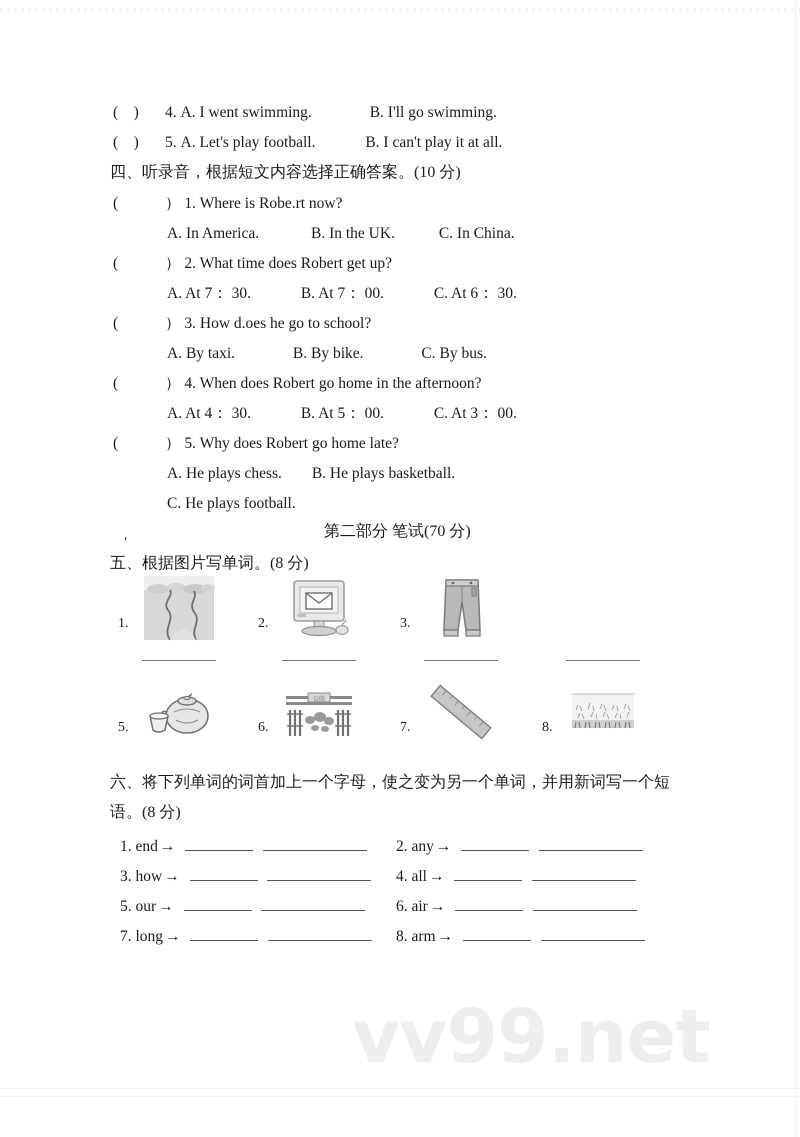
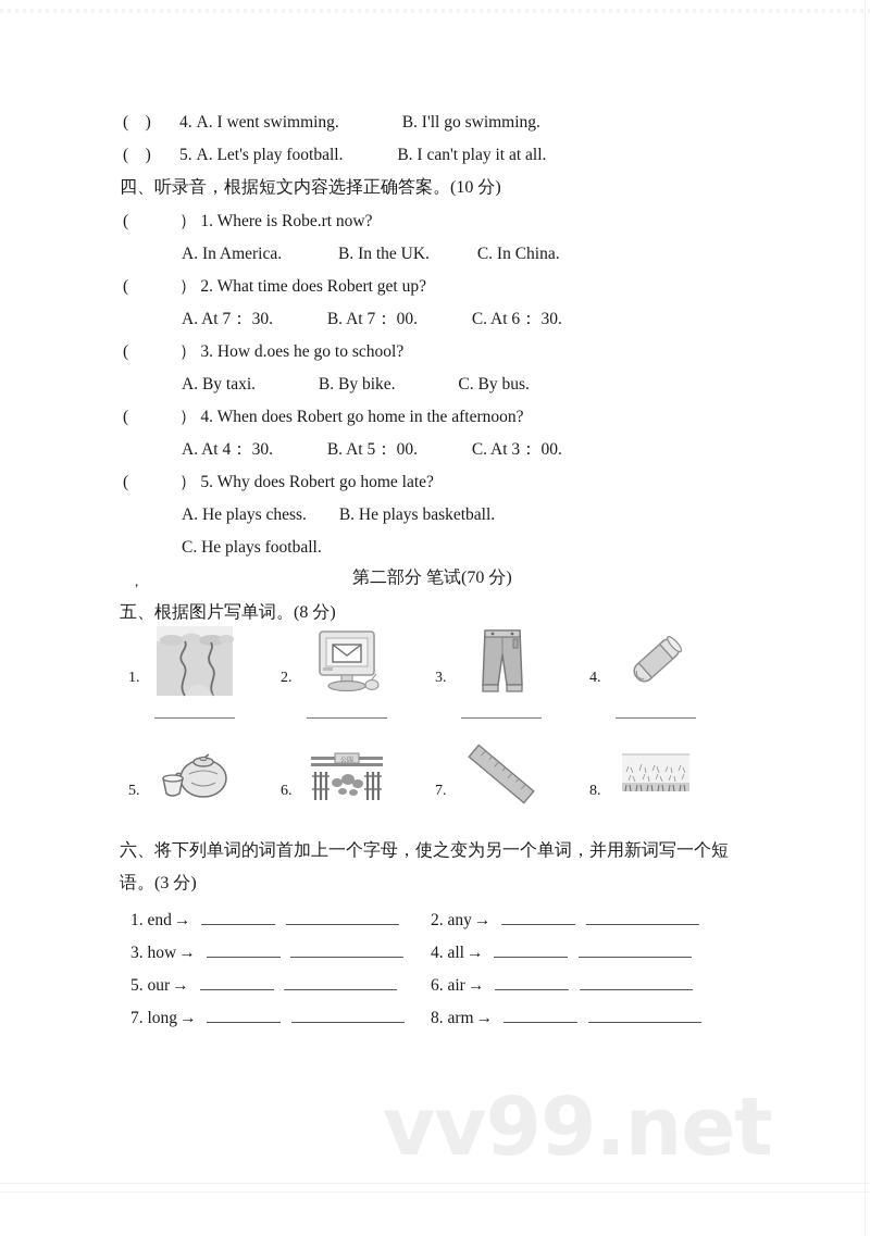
  ( ) 4. A. I went swimming. B. I'll go swimming.
  ( ) 5. A. Let's play football. B. I can't play it at all.
  四、听录音，根据短文内容选择正确答案。(10 分)
  ( ） 1. Where is Robe.rt now?
  A. In America. B. In the UK. C. In China.
  ( ） 2. What time does Robert get up?
  A. At 7： 30. B. At 7： 00. C. At 6： 30.
  ( ） 3. How d.oes he go to school?
  A. By taxi. B. By bike. C. By bus.
  ( ） 4. When does Robert go home in the afternoon?
  A. At 4： 30. B. At 5： 00. C. At 3： 00.
  ( ） 5. Why does Robert go home late?
  A. He plays chess. B. He plays basketball.
  C. He plays football.
  ，
  第二部分 笔试(70 分)
  五、根据图片写单词。(8 分)
  1.
  2.
  3.
+ 4.
  5.
  6.
  7.
  8.
  六、将下列单词的词首加上一个字母，使之变为另一个单词，并用新词写一个短
- 语。(8 分)
+ 语。(3 分)
  1. end→
  3. how→
  5. our→
  7. long→
  2. any→
  4. all→
  6. air→
  8. arm→
